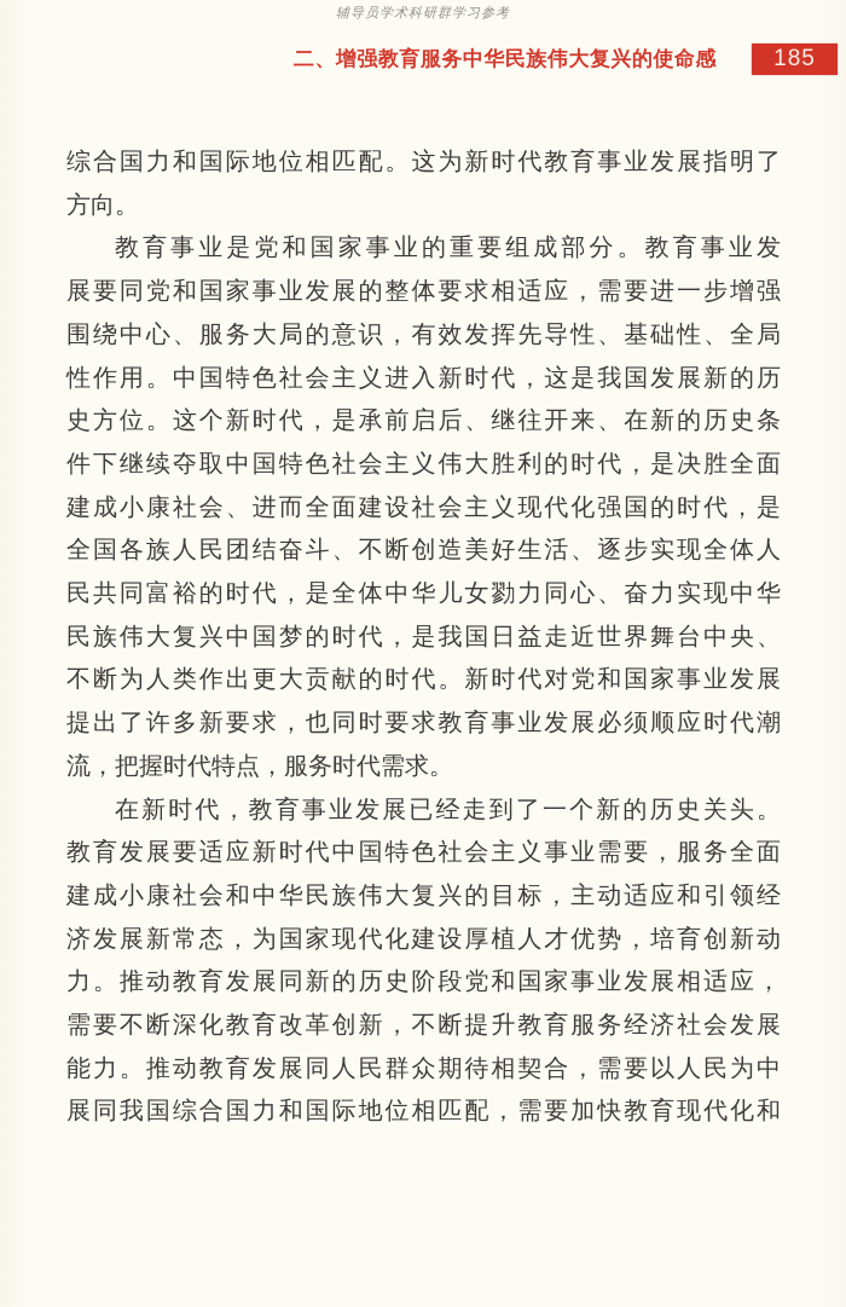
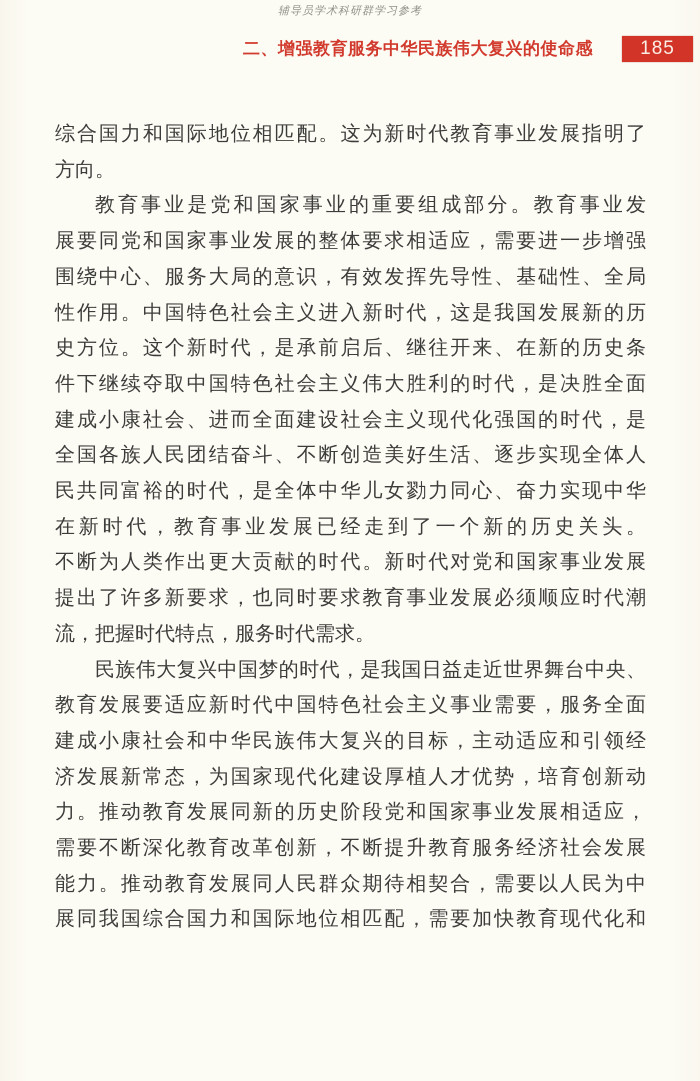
  辅导员学术科研群学习参考
  二、增强教育服务中华民族伟大复兴的使命感
  185
  综合国力和国际地位相匹配。这为新时代教育事业发展指明了
  方向。
  教育事业是党和国家事业的重要组成部分。教育事业发
  展要同党和国家事业发展的整体要求相适应，需要进一步增强
  围绕中心、服务大局的意识，有效发挥先导性、基础性、全局
  性作用。中国特色社会主义进入新时代，这是我国发展新的历
  史方位。这个新时代，是承前启后、继往开来、在新的历史条
  件下继续夺取中国特色社会主义伟大胜利的时代，是决胜全面
  建成小康社会、进而全面建设社会主义现代化强国的时代，是
  全国各族人民团结奋斗、不断创造美好生活、逐步实现全体人
  民共同富裕的时代，是全体中华儿女勠力同心、奋力实现中华
- 民族伟大复兴中国梦的时代，是我国日益走近世界舞台中央、
+ 在新时代，教育事业发展已经走到了一个新的历史关头。
  不断为人类作出更大贡献的时代。新时代对党和国家事业发展
  提出了许多新要求，也同时要求教育事业发展必须顺应时代潮
  流，把握时代特点，服务时代需求。
- 在新时代，教育事业发展已经走到了一个新的历史关头。
+ 民族伟大复兴中国梦的时代，是我国日益走近世界舞台中央、
  教育发展要适应新时代中国特色社会主义事业需要，服务全面
  建成小康社会和中华民族伟大复兴的目标，主动适应和引领经
  济发展新常态，为国家现代化建设厚植人才优势，培育创新动
  力。推动教育发展同新的历史阶段党和国家事业发展相适应，
  需要不断深化教育改革创新，不断提升教育服务经济社会发展
  能力。推动教育发展同人民群众期待相契合，需要以人民为中
  展同我国综合国力和国际地位相匹配，需要加快教育现代化和
